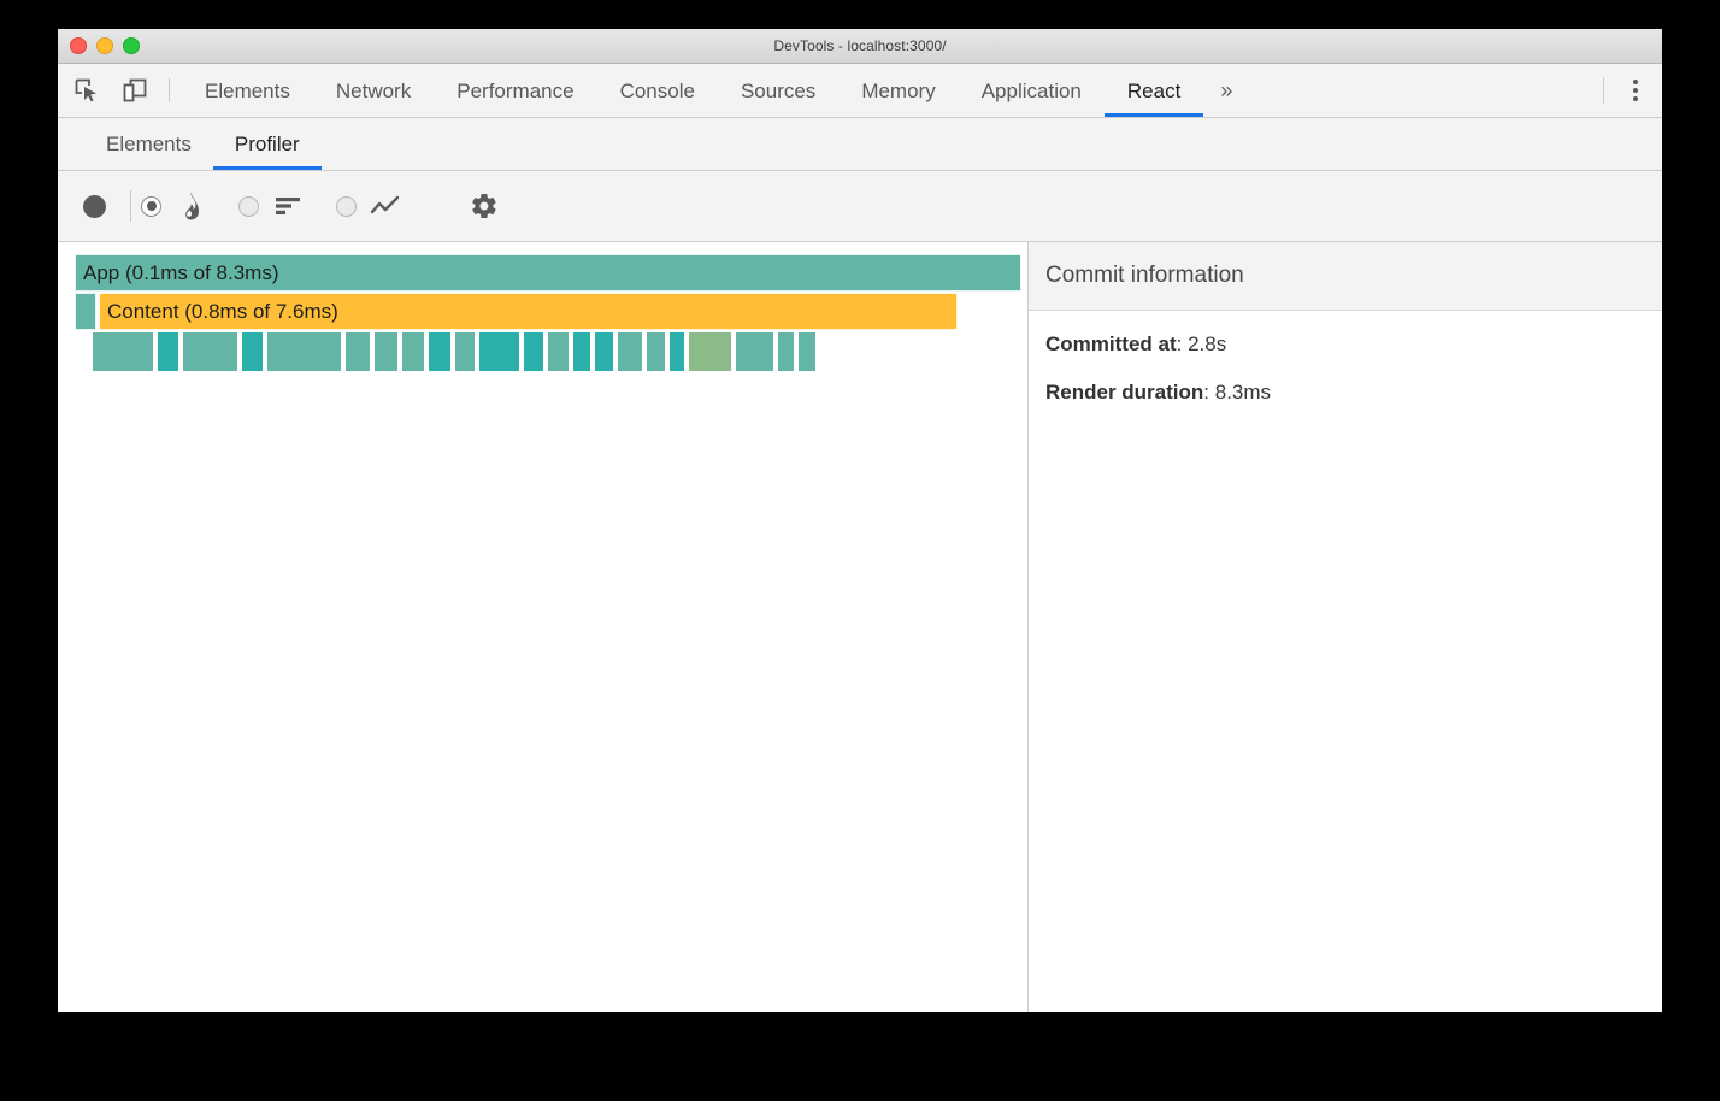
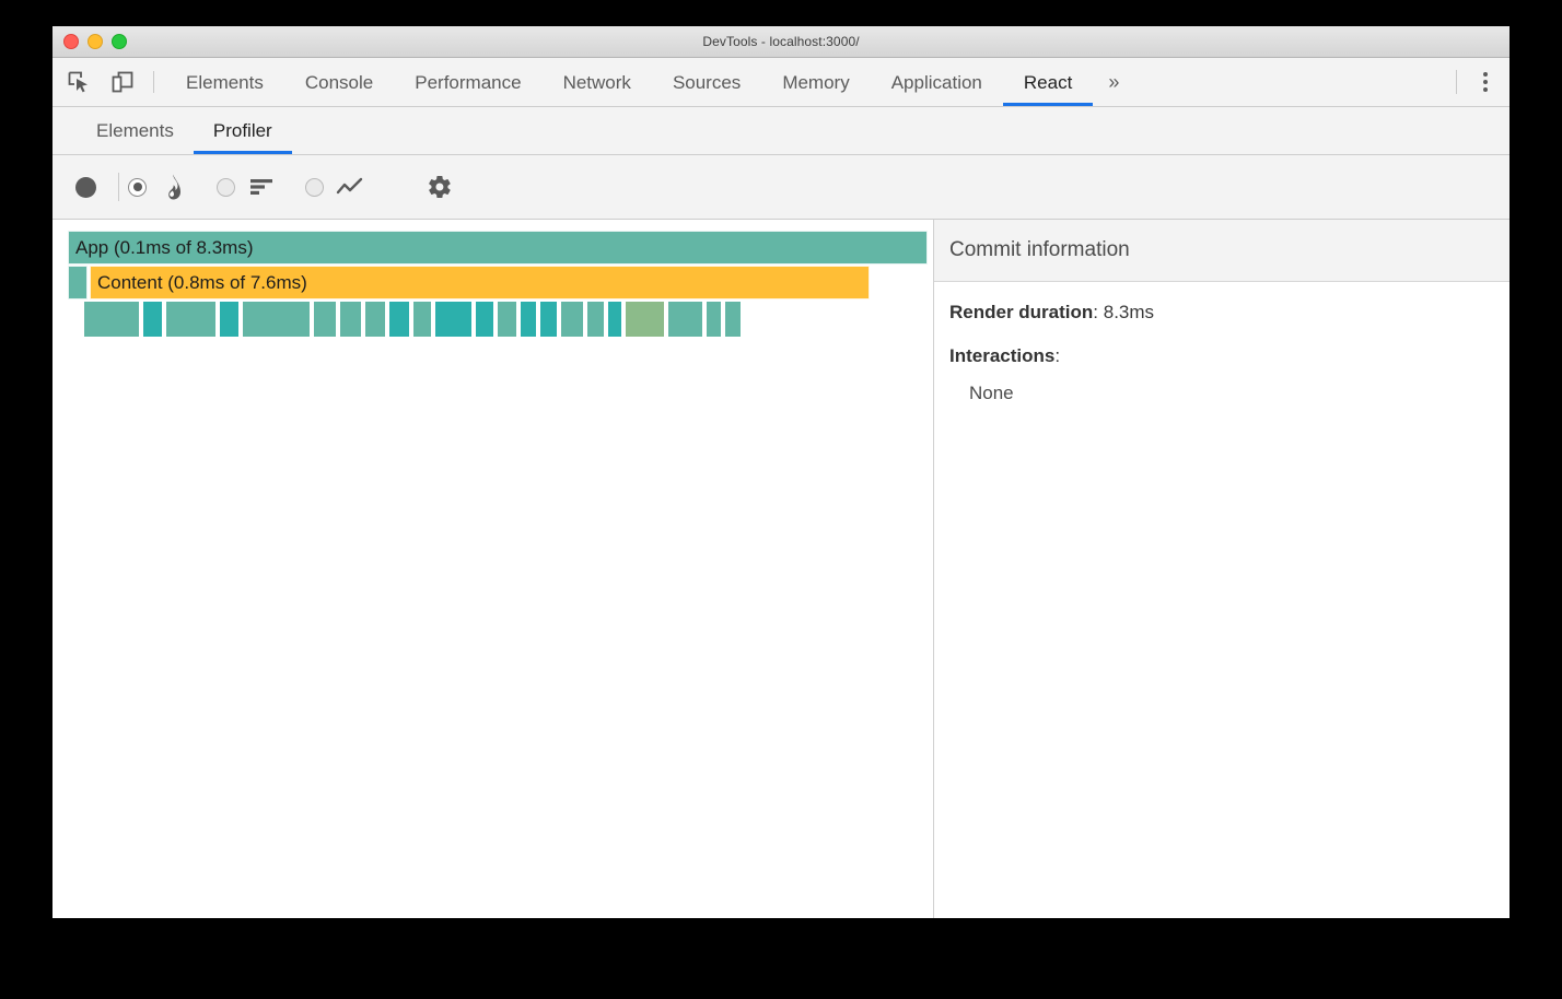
  DevTools - localhost:3000/
  Elements
- Network
+ Console
  Performance
- Console
+ Network
  Sources
  Memory
  Application
  React
  »
  Elements
  Profiler
  App (0.1ms of 8.3ms)
  Content (0.8ms of 7.6ms)
  Commit information
- Committed at: 2.8s
  Render duration: 8.3ms
+ Interactions:
+ None
